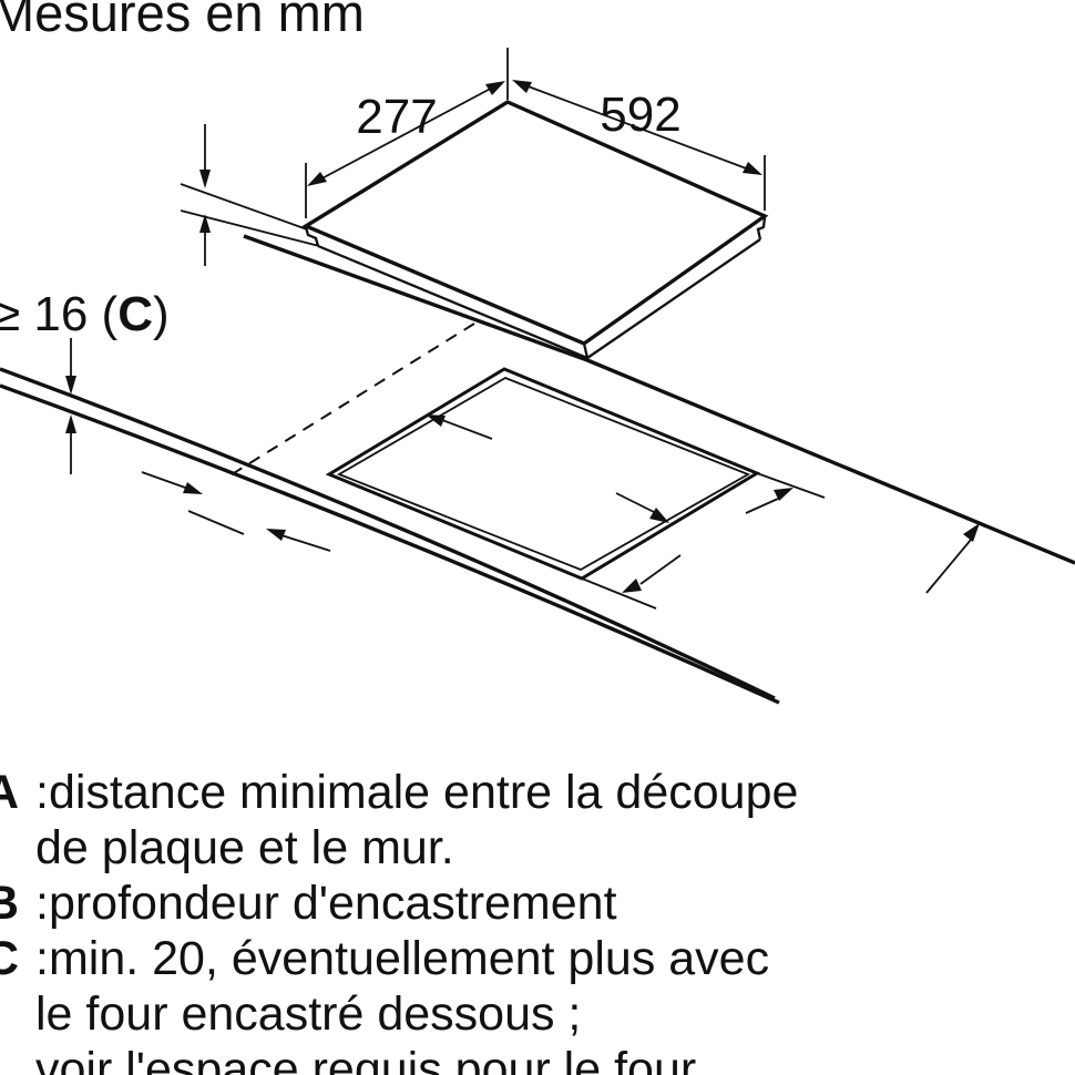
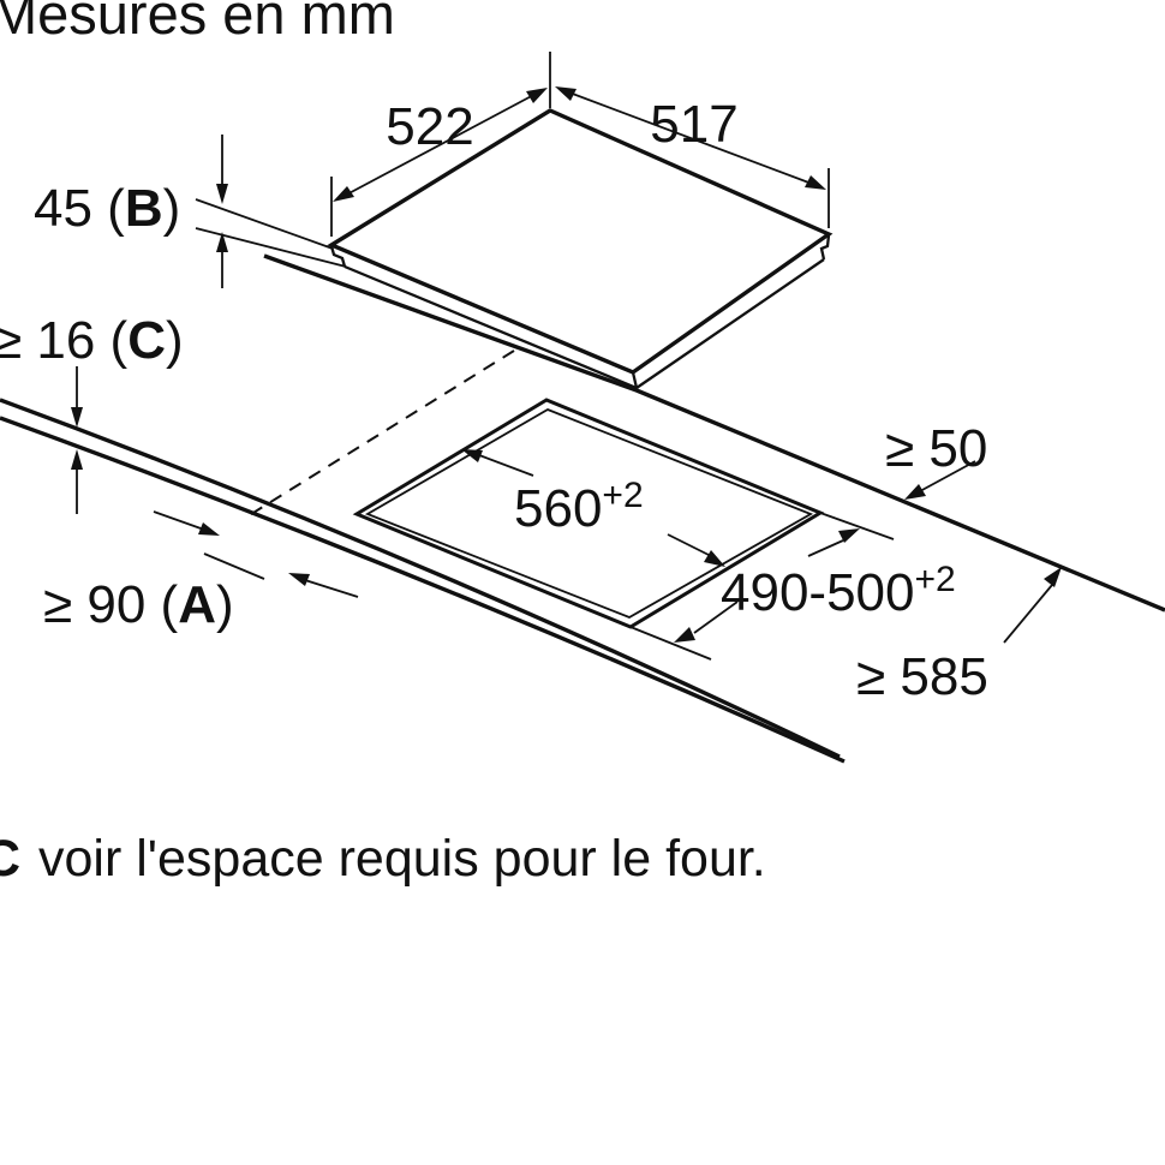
- 277
+ 522
- 592
+ 517
+ 45 (B)
  ≥ 16 (C)
+ ≥ 90 (A)
+ 560+2
+ 490-500+2
+ ≥ 50
+ ≥ 585
  Mesures en mm
- A
- :distance minimale entre la découpe
- de plaque et le mur.
- B
- :profondeur d'encastrement
  C
- :min. 20, éventuellement plus avec
- le four encastré dessous ;
  voir l'espace requis pour le four.
